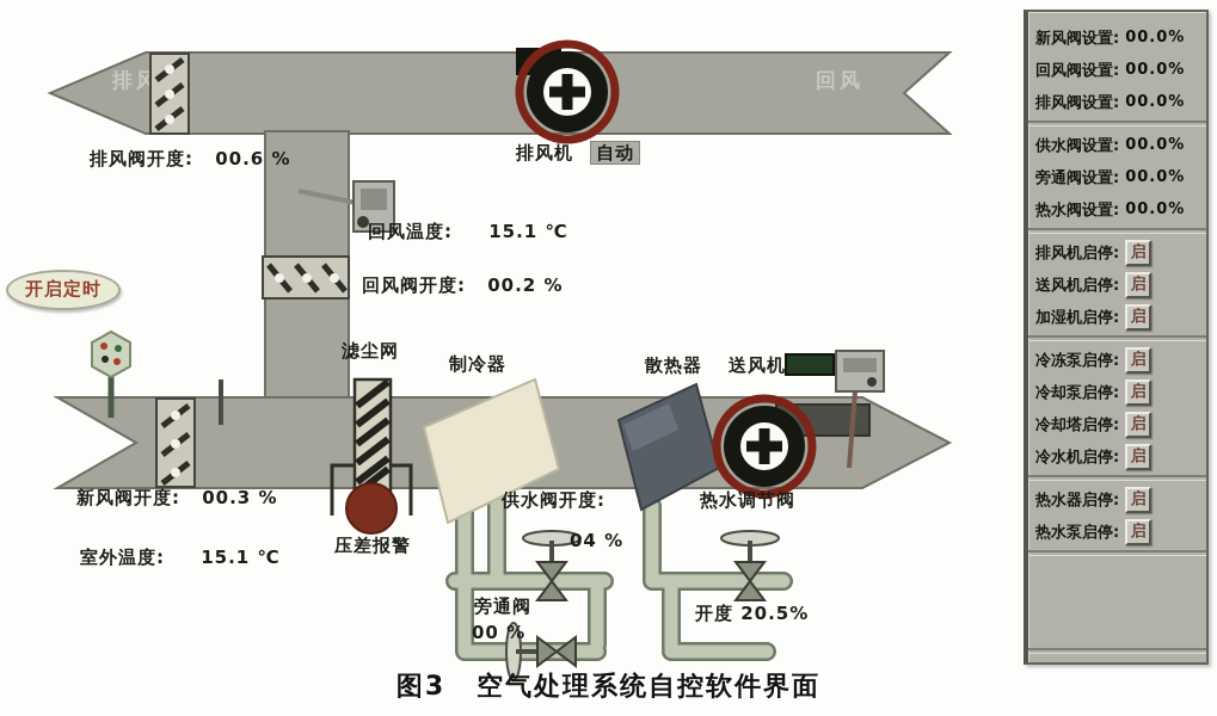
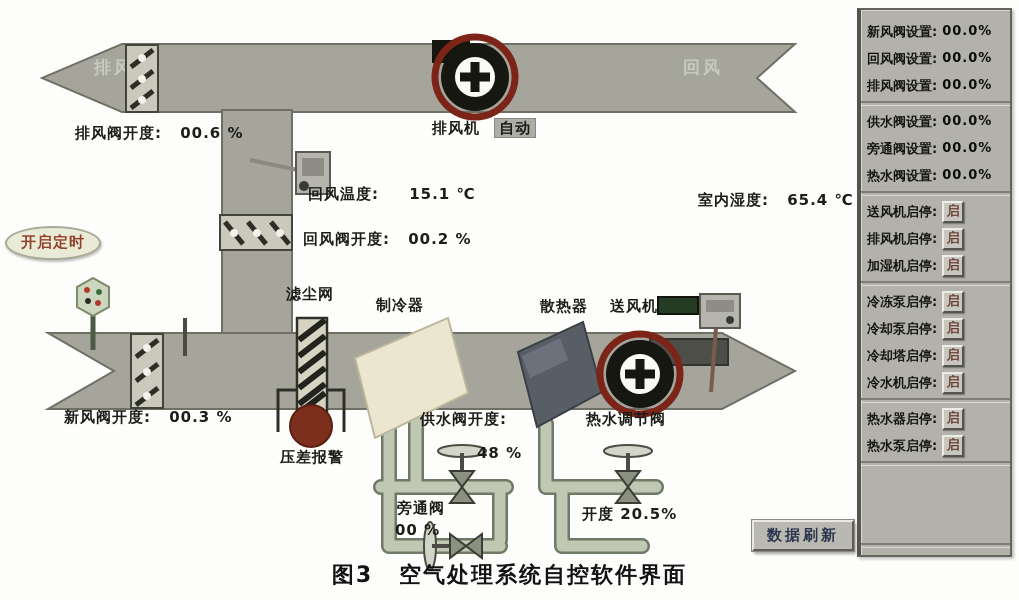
  排风
  回风
  排风阀开度: 00.6 %
  回风温度: 15.1 ℃
  回风阀开度: 00.2 %
+ 室内湿度: 65.4 ℃
  新风阀开度: 00.3 %
- 室外温度: 15.1 ℃
  滤尘网
  制冷器
  散热器
  送风机
  压差报警
  排风机 自动
  供水阀开度:
- 04 %
+ 48 %
  旁通阀
  00 %
  热水调节阀
  开度 20.5%
  开启定时
+ 数据刷新
  新风阀设置:
  00.0%
  回风阀设置:
  00.0%
  排风阀设置:
  00.0%
  供水阀设置:
  00.0%
  旁通阀设置:
  00.0%
  热水阀设置:
  00.0%
- 排风机启停:
+ 送风机启停:
  启
- 送风机启停:
+ 排风机启停:
  启
  加湿机启停:
  启
  冷冻泵启停:
  启
  冷却泵启停:
  启
  冷却塔启停:
  启
  冷水机启停:
  启
  热水器启停:
  启
  热水泵启停:
  启
  图3 空气处理系统自控软件界面
